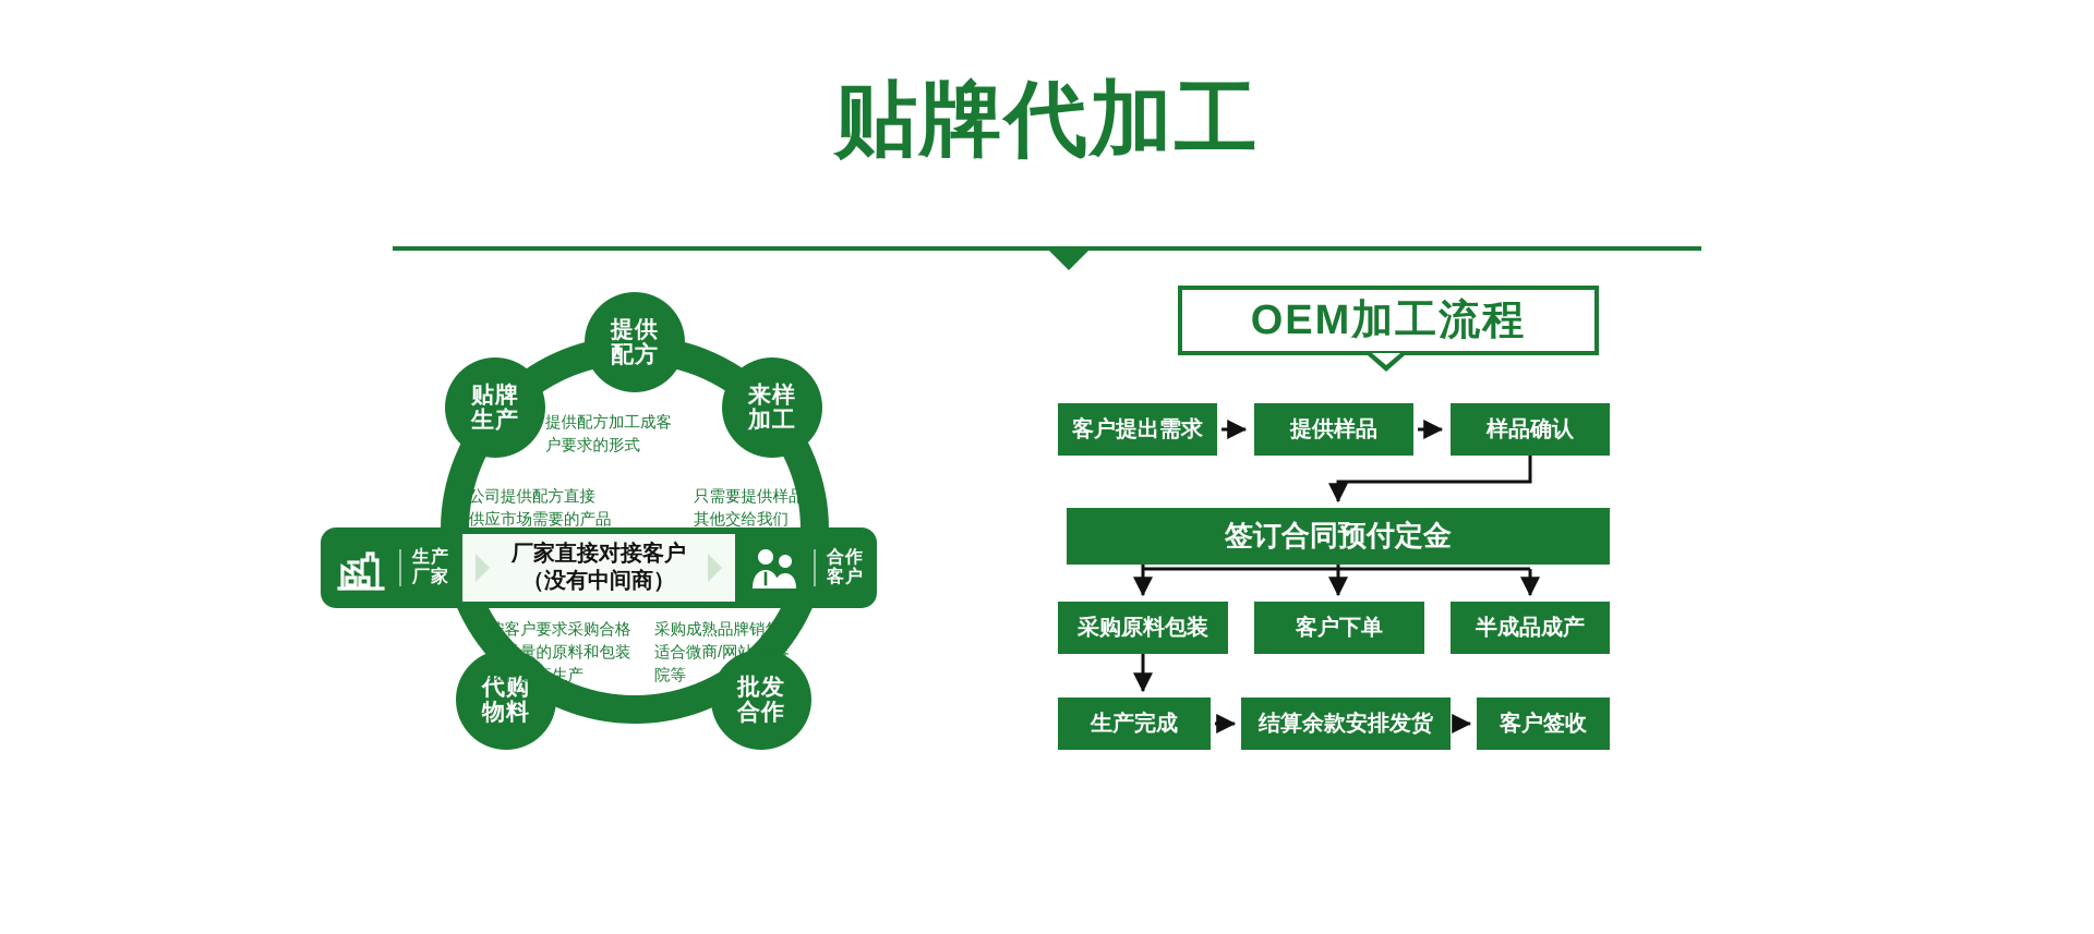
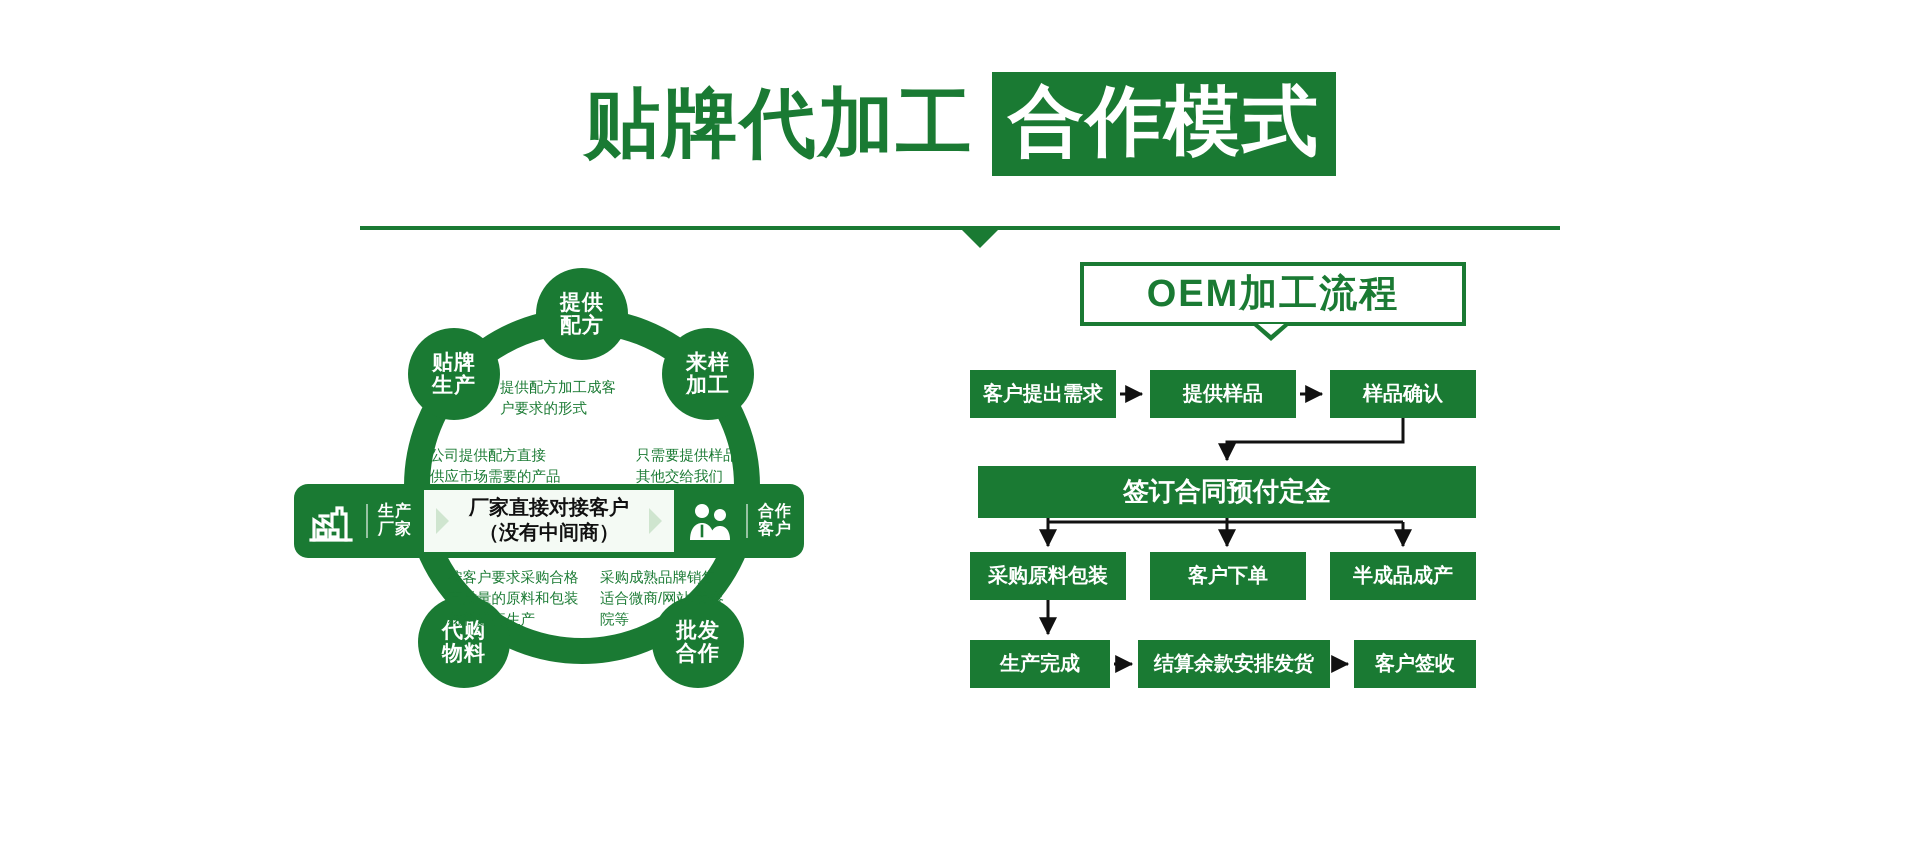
  贴牌代加工
+ 合作模式
  提供
  配方
  贴牌
  生产
  来样
  加工
  代购
  物料
  批发
  合作
  提供配方加工成客
  户要求的形式
  公司提供配方直接
  供应市场需要的产品
  只需要提供样品
  其他交给我们
  按客户要求采购合格
  高质量的原料和包装
  材料进行生产
  采购成熟品牌销售，
  适合微商/网站/美容
  院等
  生产
  厂家
  厂家直接对接客户
  （没有中间商）
  合作
  客户
  OEM加工流程
  客户提出需求
  提供样品
  样品确认
  签订合同预付定金
  采购原料包装
  客户下单
  半成品成产
  生产完成
  结算余款安排发货
  客户签收
